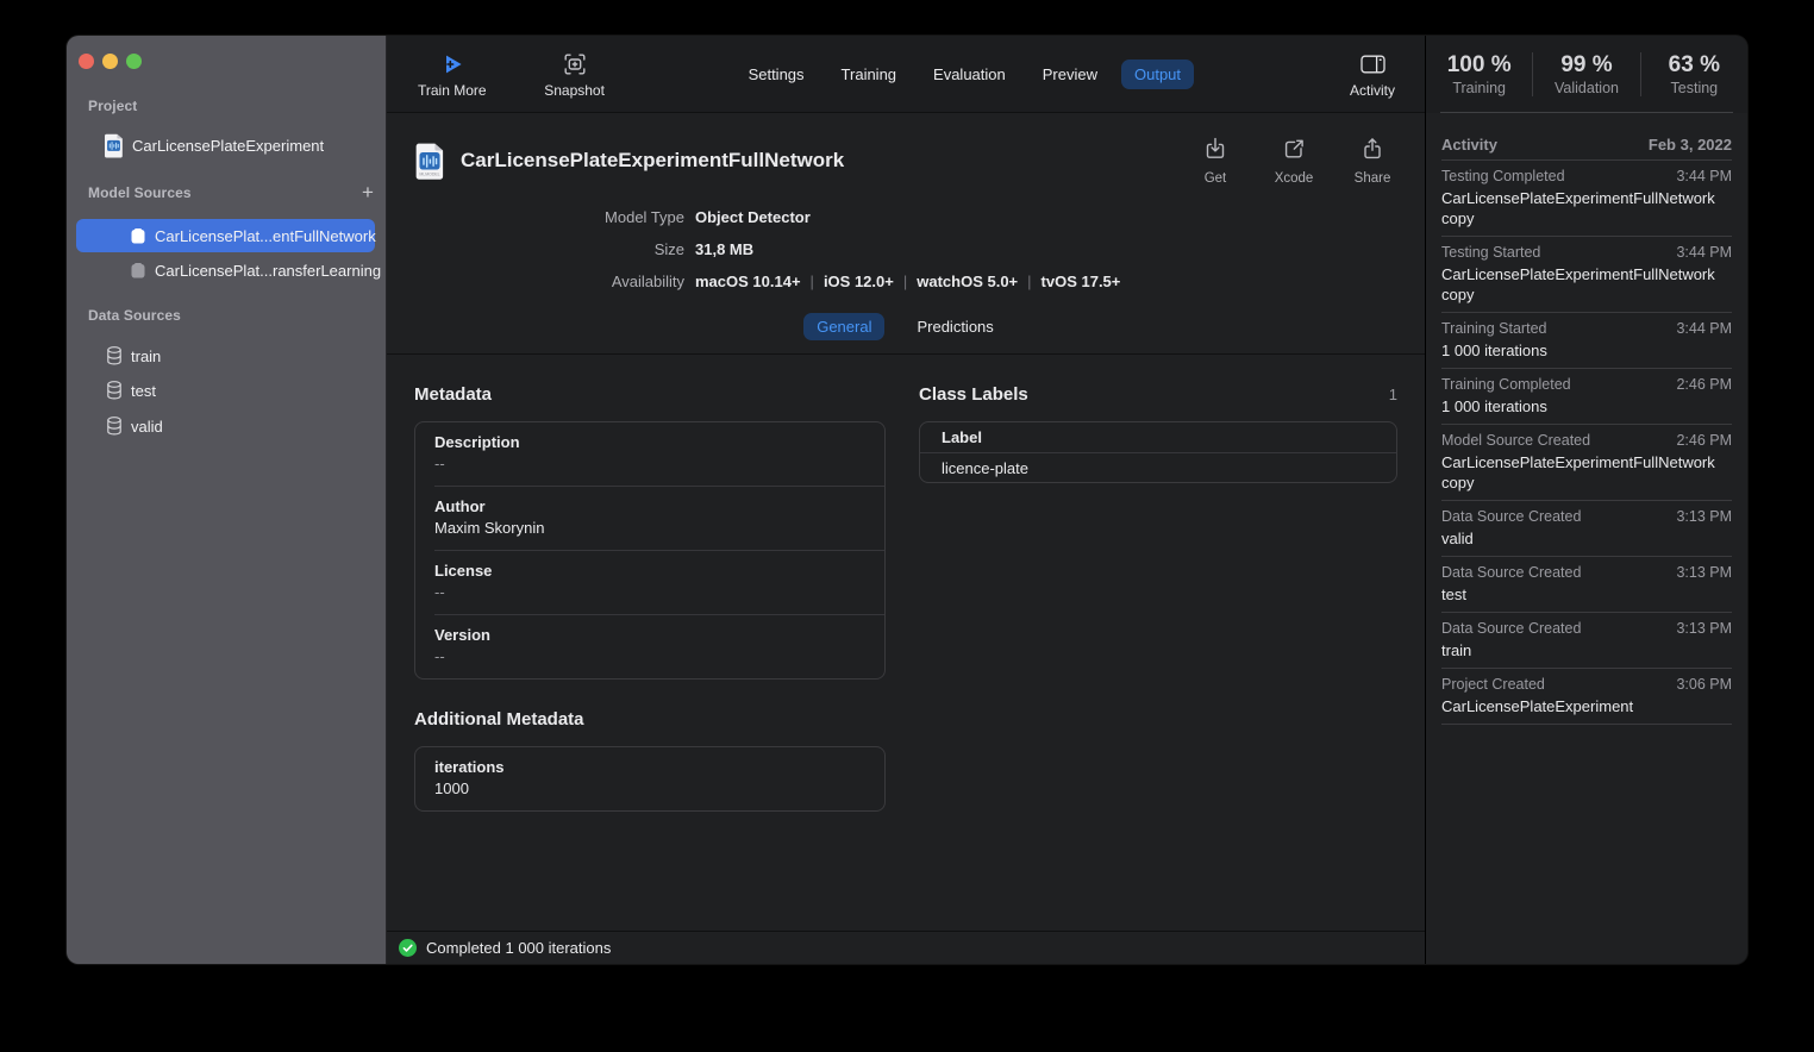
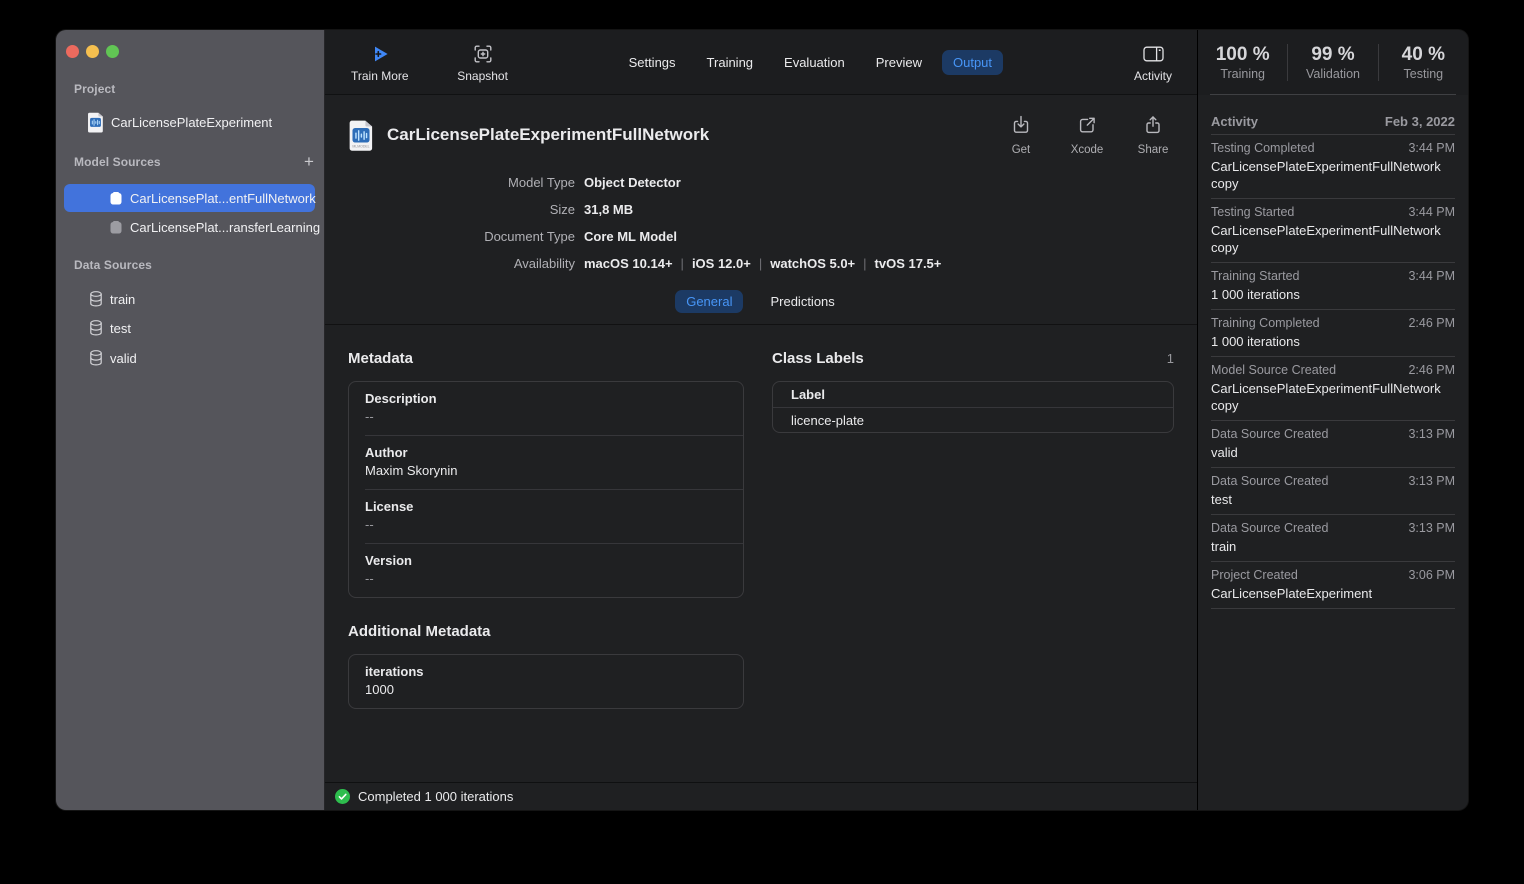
  Project
  CarLicensePlateExperiment
  Model Sources
  +
  CarLicensePlat...entFullNetwork
  CarLicensePlat...ransferLearning
  Data Sources
  train
  test
  valid
  Train More
  Snapshot
  Settings
  Training
  Evaluation
  Preview
  Output
  Activity
  CarLicensePlateExperimentFullNetwork
  Get
  Xcode
  Share
  Model Type
  Object Detector
  Size
  31,8 MB
+ Document Type
+ Core ML Model
  Availability
  macOS 10.14+
  |
  iOS 12.0+
  |
  watchOS 5.0+
  |
  tvOS 17.5+
  General
  Predictions
  Metadata
  Description
  --
  Author
  Maxim Skorynin
  License
  --
  Version
  --
  Additional Metadata
  iterations
  1000
  Class Labels
  1
  Label
  licence-plate
  Completed 1 000 iterations
  100 %
  Training
  99 %
  Validation
- 63 %
+ 40 %
  Testing
  Activity
  Feb 3, 2022
  Testing Completed
  3:44 PM
  CarLicensePlateExperimentFullNetwork copy
  Testing Started
  3:44 PM
  CarLicensePlateExperimentFullNetwork copy
  Training Started
  3:44 PM
  1 000 iterations
  Training Completed
  2:46 PM
  1 000 iterations
  Model Source Created
  2:46 PM
  CarLicensePlateExperimentFullNetwork copy
  Data Source Created
  3:13 PM
  valid
  Data Source Created
  3:13 PM
  test
  Data Source Created
  3:13 PM
  train
  Project Created
  3:06 PM
  CarLicensePlateExperiment
